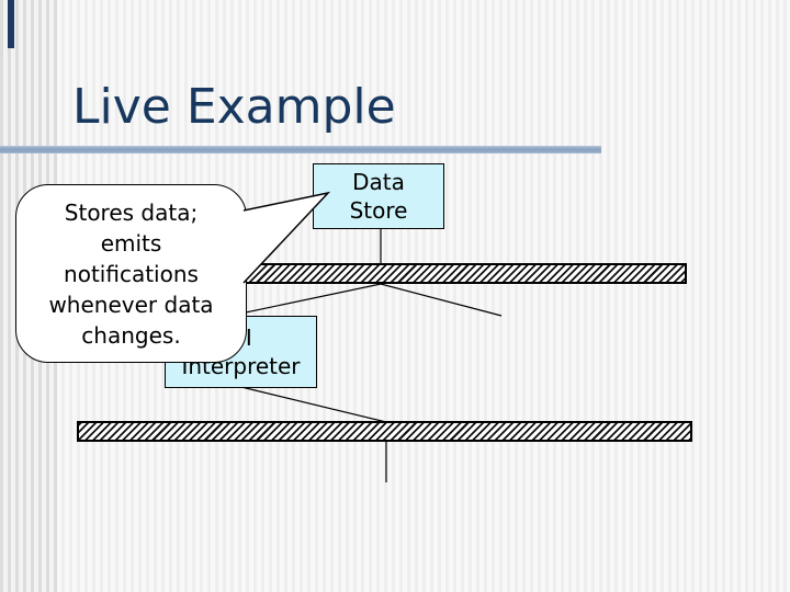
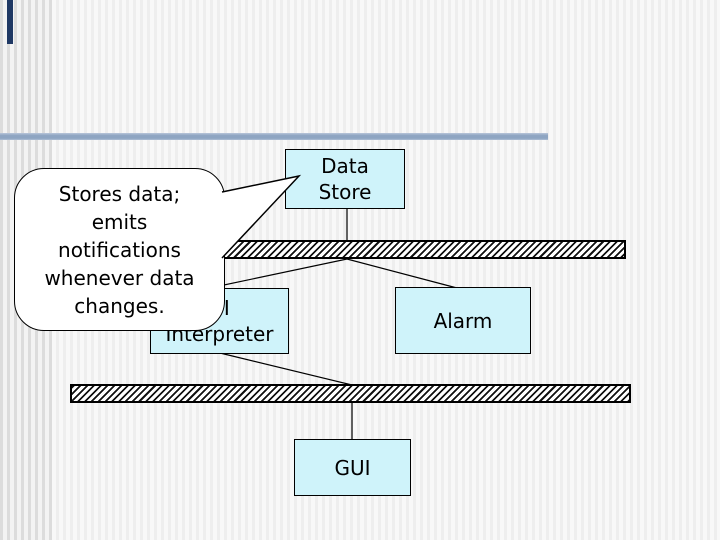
- Live Example
  Data
  Store
  Interpreter
+ Alarm
+ GUI
  Stores data;
  emits
  notifications
  whenever data
  changes.
